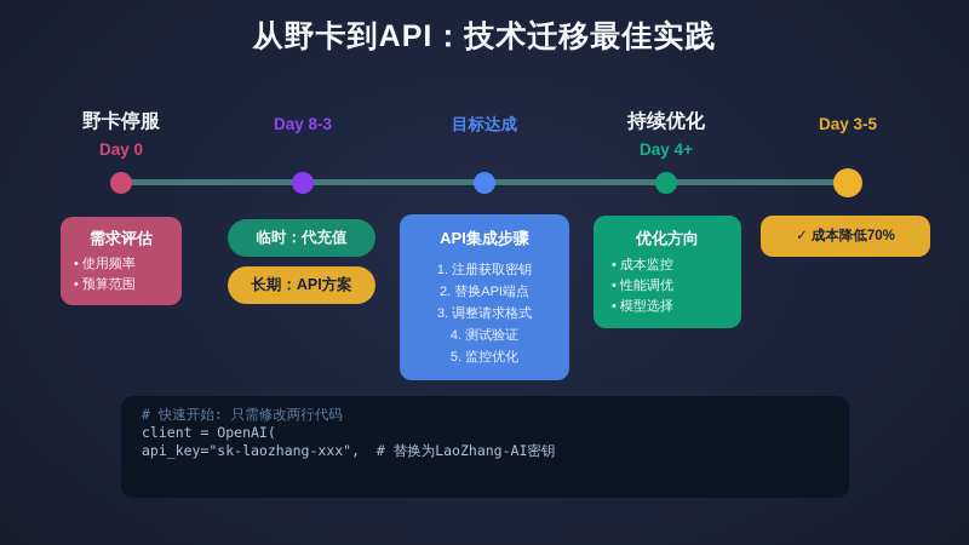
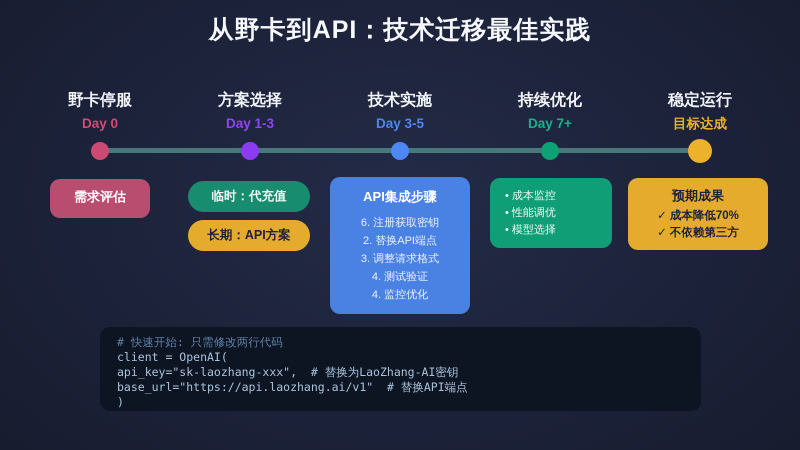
  从野卡到API：技术迁移最佳实践
  野卡停服
  Day 0
+ 方案选择
- Day 8-3
+ Day 1-3
+ 技术实施
- 目标达成
+ Day 3-5
  持续优化
- Day 4+
+ Day 7+
+ 稳定运行
- Day 3-5
+ 目标达成
  需求评估
- • 使用频率
- • 预算范围
  临时：代充值
  长期：API方案
  API集成步骤
- 1. 注册获取密钥
+ 6. 注册获取密钥
  2. 替换API端点
  3. 调整请求格式
  4. 测试验证
- 5. 监控优化
+ 4. 监控优化
- 优化方向
  • 成本监控
  • 性能调优
  • 模型选择
+ 预期成果
  ✓ 成本降低70%
+ ✓ 不依赖第三方
  # 快速开始: 只需修改两行代码
  client = OpenAI(
  api_key="sk-laozhang-xxx", # 替换为LaoZhang-AI密钥
+ base_url="https://api.laozhang.ai/v1" # 替换API端点
+ )
